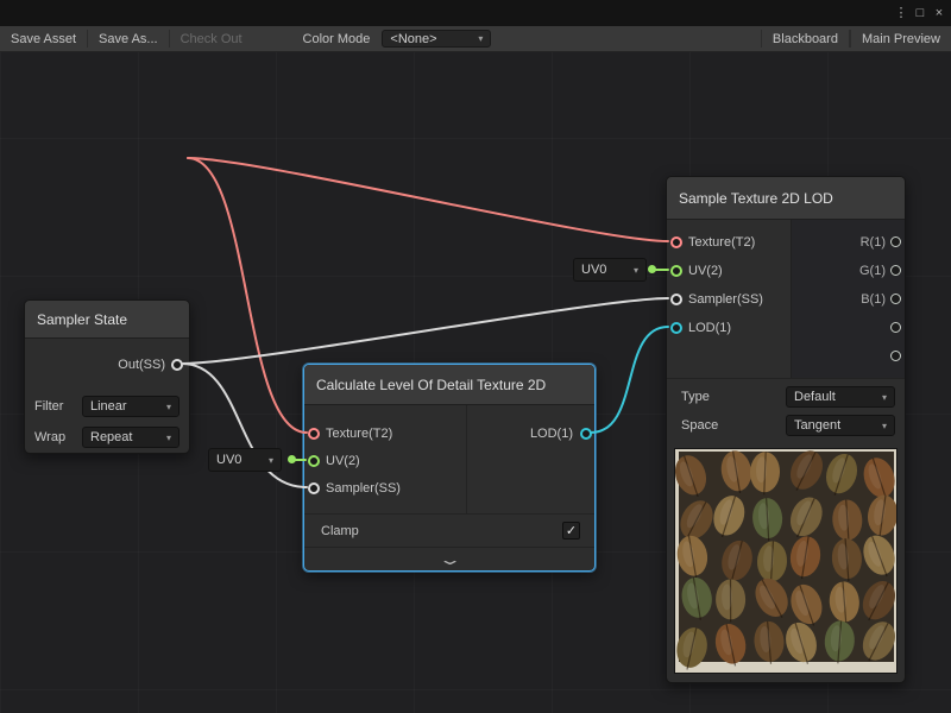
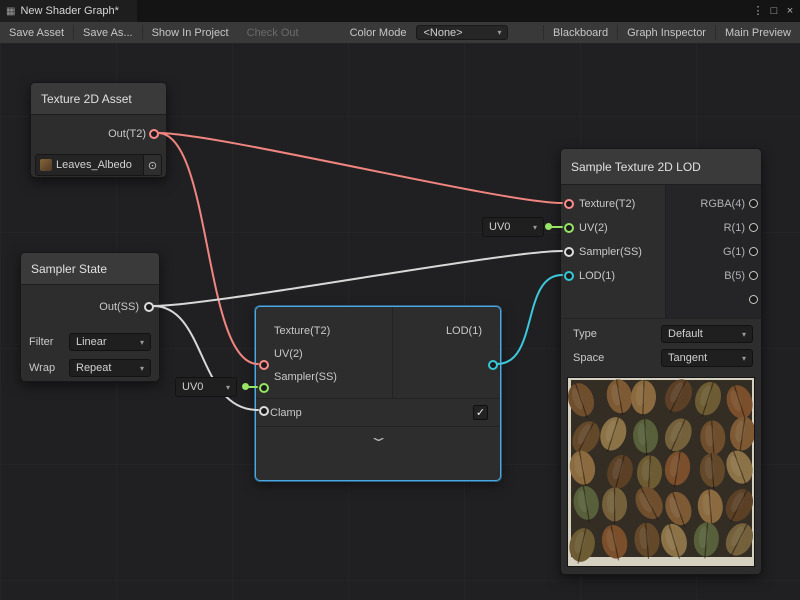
+ ▦
+ New Shader Graph*
  ⋮
  □
  ×
  Save Asset
  Save As...
+ Show In Project
  Check Out
  Color Mode
  <None>
  ▾
  Blackboard
+ Graph Inspector
  Main Preview
+ Texture 2D Asset
+ Out(T2)
+ Leaves_Albedo
+ ⊙
  Sampler State
  Out(SS)
  Filter
  Linear
  ▾
  Wrap
  Repeat
  ▾
- Calculate Level Of Detail Texture 2D
  Texture(T2)
  UV(2)
  Sampler(SS)
  LOD(1)
  Clamp
  ✓
  ⌄
  Sample Texture 2D LOD
  Texture(T2)
  UV(2)
  Sampler(SS)
  LOD(1)
+ RGBA(4)
  R(1)
  G(1)
- B(1)
+ B(5)
  Type
  Default
  ▾
  Space
  Tangent
  ▾
  UV0
  ▾
  UV0
  ▾
